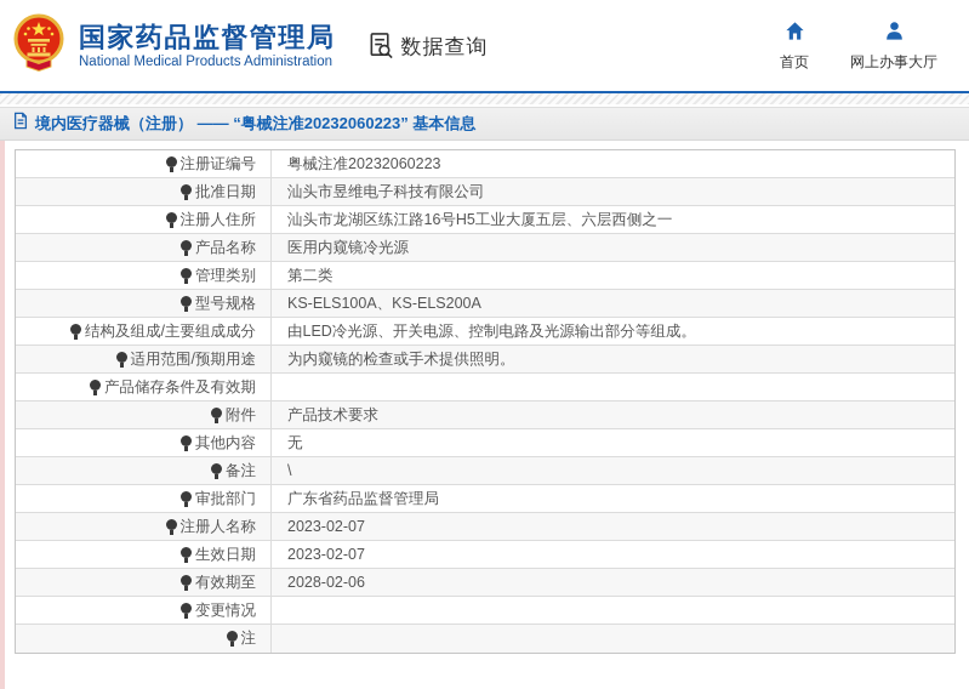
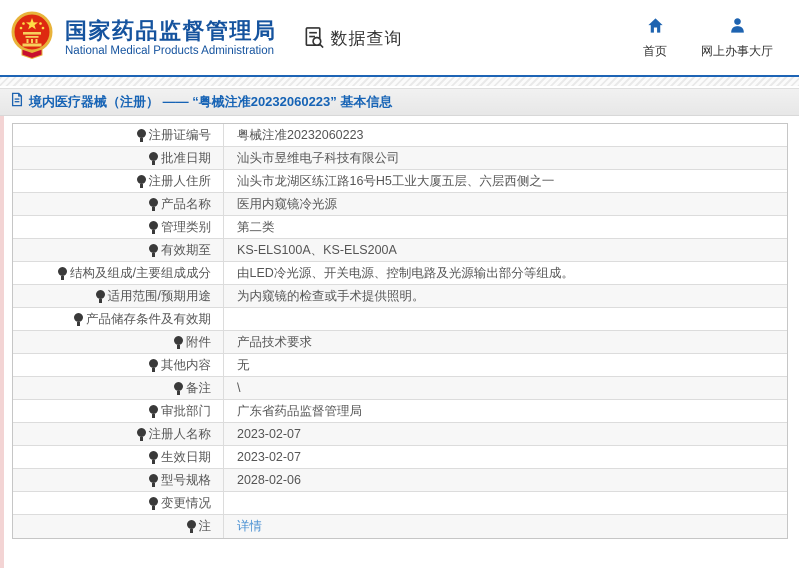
  国家药品监督管理局
  National Medical Products Administration
  数据查询
  首页
  网上办事大厅
  境内医疗器械（注册） —— “粤械注准20232060223” 基本信息
  注册证编号
  粤械注准20232060223
  批准日期
  汕头市昱维电子科技有限公司
  注册人住所
  汕头市龙湖区练江路16号H5工业大厦五层、六层西侧之一
  产品名称
  医用内窥镜冷光源
  管理类别
  第二类
- 型号规格
+ 有效期至
  KS-ELS100A、KS-ELS200A
  结构及组成/主要组成成分
  由LED冷光源、开关电源、控制电路及光源输出部分等组成。
  适用范围/预期用途
  为内窥镜的检查或手术提供照明。
  产品储存条件及有效期
  附件
  产品技术要求
  其他内容
  无
  备注
  \
  审批部门
  广东省药品监督管理局
  注册人名称
  2023-02-07
  生效日期
  2023-02-07
- 有效期至
+ 型号规格
  2028-02-06
  变更情况
  注
+ 详情
